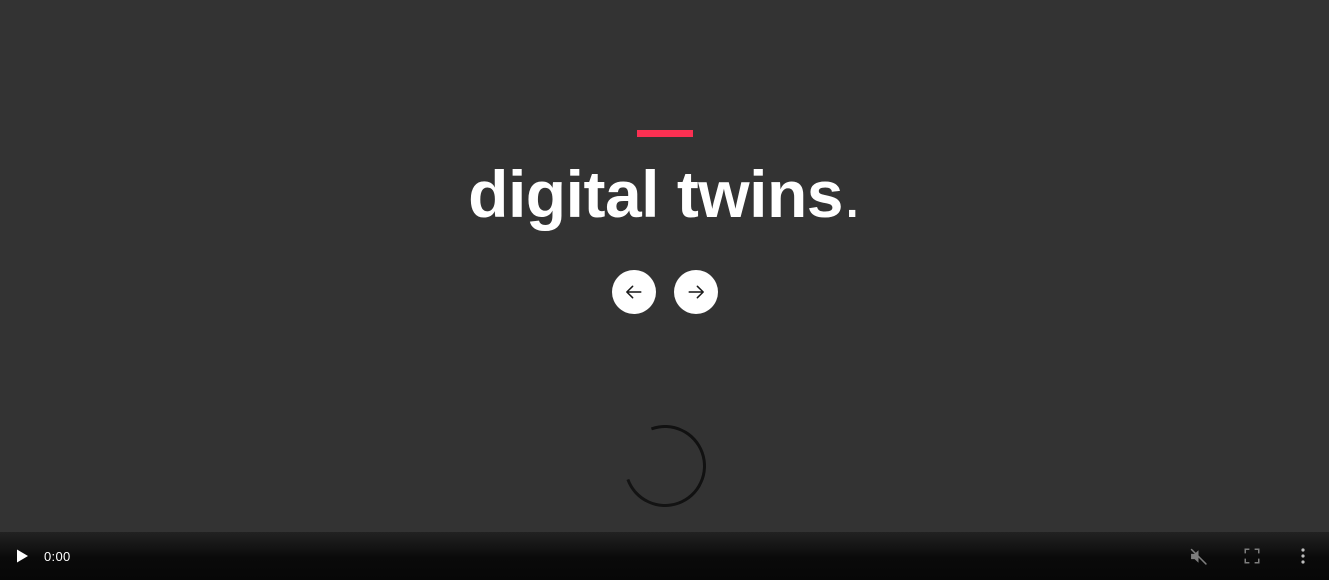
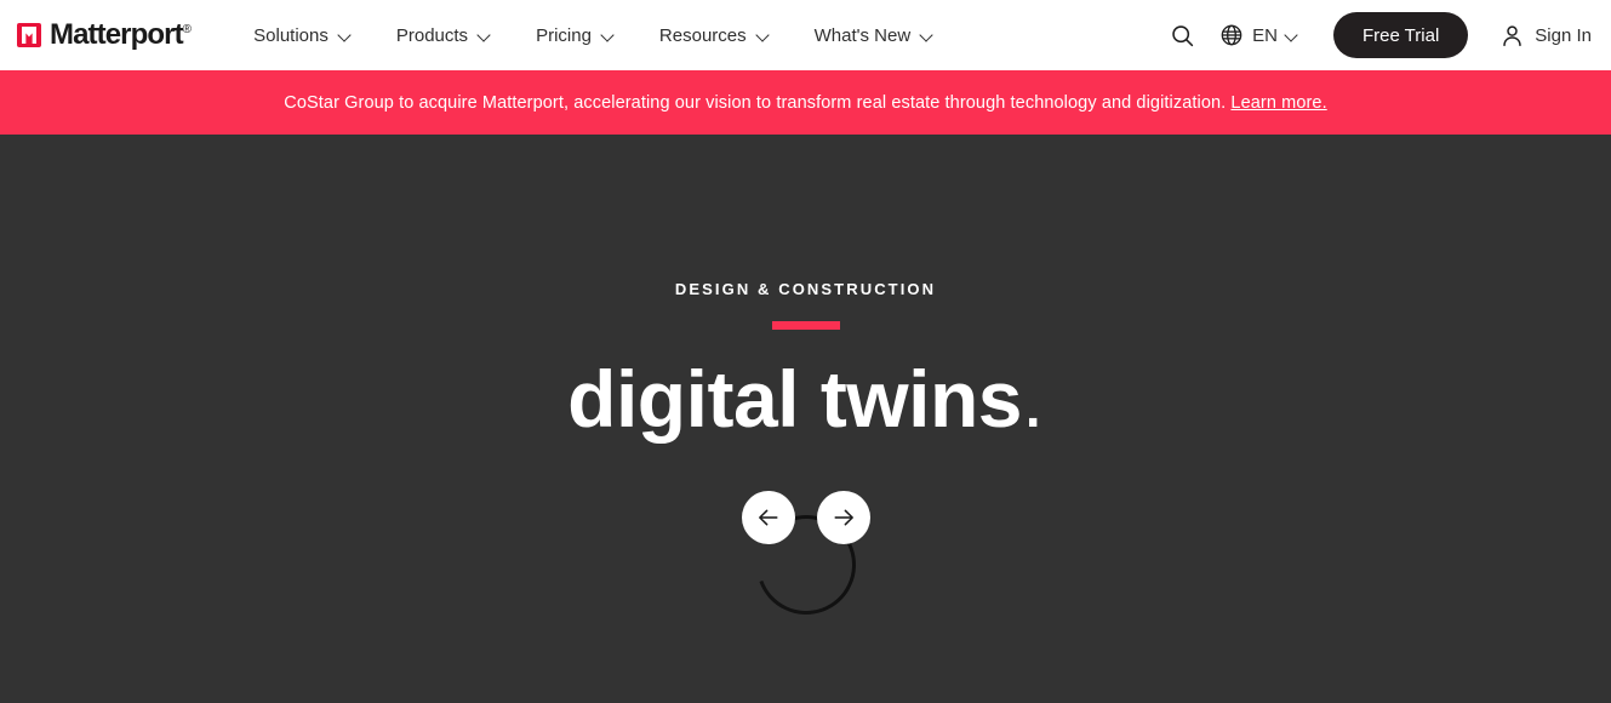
+ Matterport®
+ Solutions
+ Products
+ Pricing
+ Resources
+ What's New
+ EN
+ Free Trial
+ Sign In
+ CoStar Group to acquire Matterport, accelerating our vision to transform real estate through technology and digitization. Learn more.
+ DESIGN & CONSTRUCTION
  digital twins.
- 0:00
